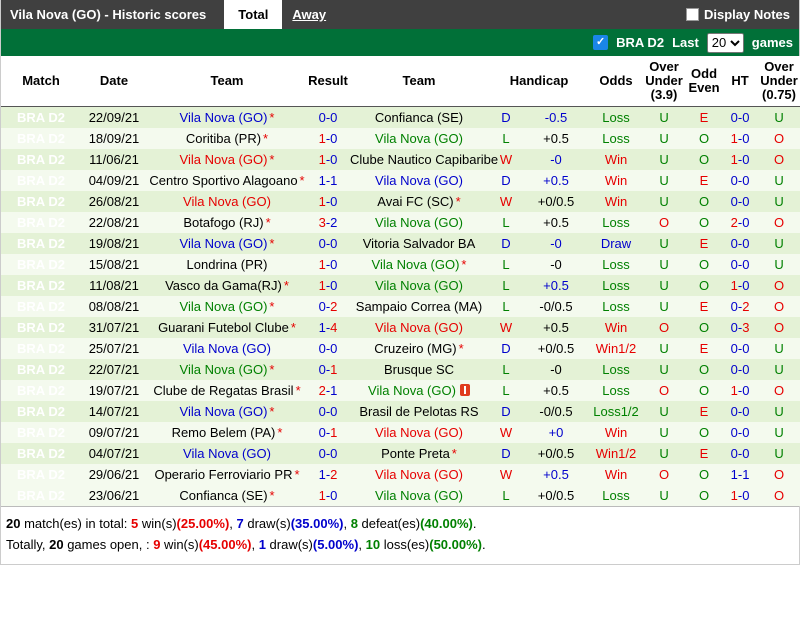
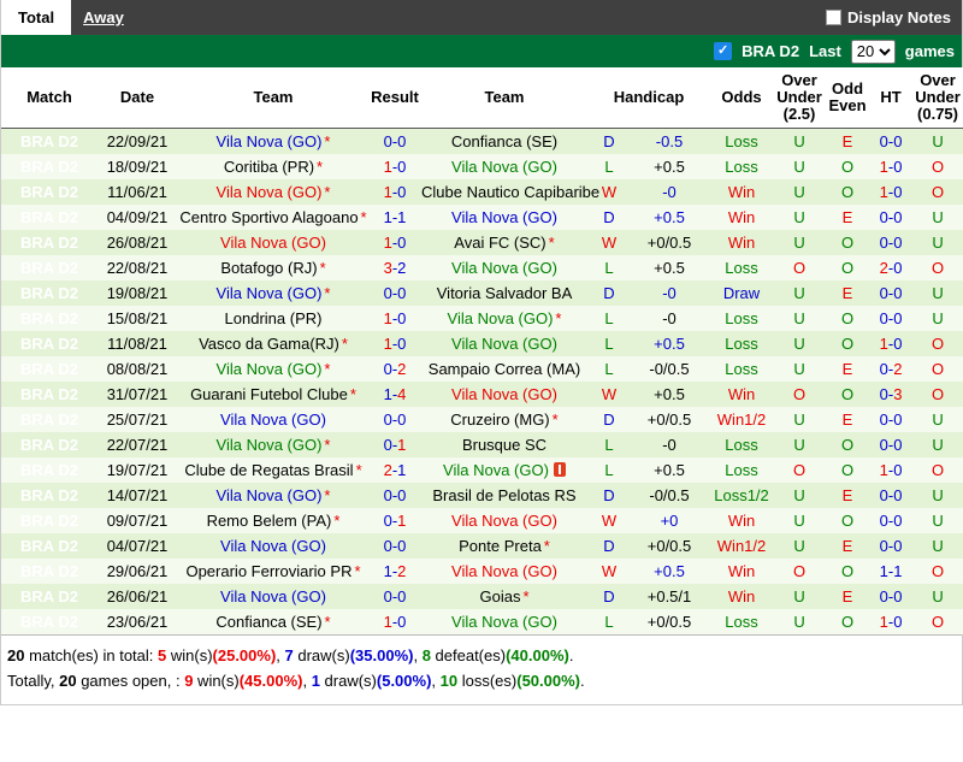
- Vila Nova (GO) - Historic scores
  Total
  Away
  Display Notes
  ✓
  BRA D2
  Last
  20
  games
- Match	Date	Team	Result	Team	Handicap	Odds	Over Under (3.9)	Odd Even	HT	Over Under (0.75)
+ Match	Date	Team	Result	Team	Handicap	Odds	Over Under (2.5)	Odd Even	HT	Over Under (0.75)
  BRA D2	22/09/21	Vila Nova (GO) *	0-0	Confianca (SE)	D	-0.5	Loss	U	E	0-0	U
  	18/09/21	Coritiba (PR) *	1-0	Vila Nova (GO)	L	+0.5	Loss	U	O	1-0	O
  BRA D2	11/06/21	Vila Nova (GO) *	1-0	Clube Nautico Capibaribe	W	-0	Win	U	O	1-0	O
  	04/09/21	Centro Sportivo Alagoano *	1-1	Vila Nova (GO)	D	+0.5	Win	U	E	0-0	U
  BRA D2	26/08/21	Vila Nova (GO)	1-0	Avai FC (SC) *	W	+0/0.5	Win	U	O	0-0	U
  	22/08/21	Botafogo (RJ) *	3-2	Vila Nova (GO)	L	+0.5	Loss	O	O	2-0	O
  BRA D2	19/08/21	Vila Nova (GO) *	0-0	Vitoria Salvador BA	D	-0	Draw	U	E	0-0	U
  	15/08/21	Londrina (PR)	1-0	Vila Nova (GO) *	L	-0	Loss	U	O	0-0	U
  BRA D2	11/08/21	Vasco da Gama(RJ) *	1-0	Vila Nova (GO)	L	+0.5	Loss	U	O	1-0	O
  	08/08/21	Vila Nova (GO) *	0-2	Sampaio Correa (MA)	L	-0/0.5	Loss	U	E	0-2	O
  BRA D2	31/07/21	Guarani Futebol Clube *	1-4	Vila Nova (GO)	W	+0.5	Win	O	O	0-3	O
  	25/07/21	Vila Nova (GO)	0-0	Cruzeiro (MG) *	D	+0/0.5	Win1/2	U	E	0-0	U
  BRA D2	22/07/21	Vila Nova (GO) *	0-1	Brusque SC	L	-0	Loss	U	O	0-0	U
  	19/07/21	Clube de Regatas Brasil *	2-1	Vila Nova (GO)	L	+0.5	Loss	O	O	1-0	O
  BRA D2	14/07/21	Vila Nova (GO) *	0-0	Brasil de Pelotas RS	D	-0/0.5	Loss1/2	U	E	0-0	U
  	09/07/21	Remo Belem (PA) *	0-1	Vila Nova (GO)	W	+0	Win	U	O	0-0	U
  BRA D2	04/07/21	Vila Nova (GO)	0-0	Ponte Preta *	D	+0/0.5	Win1/2	U	E	0-0	U
  	29/06/21	Operario Ferroviario PR *	1-2	Vila Nova (GO)	W	+0.5	Win	O	O	1-1	O
+ BRA D2	26/06/21	Vila Nova (GO)	0-0	Goias *	D	+0.5/1	Win	U	E	0-0	U
  	23/06/21	Confianca (SE) *	1-0	Vila Nova (GO)	L	+0/0.5	Loss	U	O	1-0	O
  20 match(es) in total: 5 win(s)(25.00%), 7 draw(s)(35.00%), 8 defeat(es)(40.00%).
  Totally, 20 games open, : 9 win(s)(45.00%), 1 draw(s)(5.00%), 10 loss(es)(50.00%).
